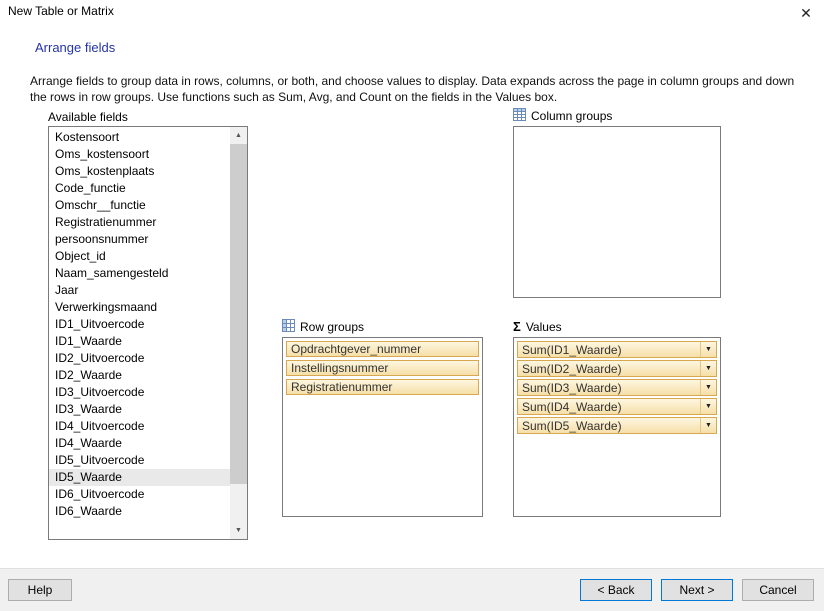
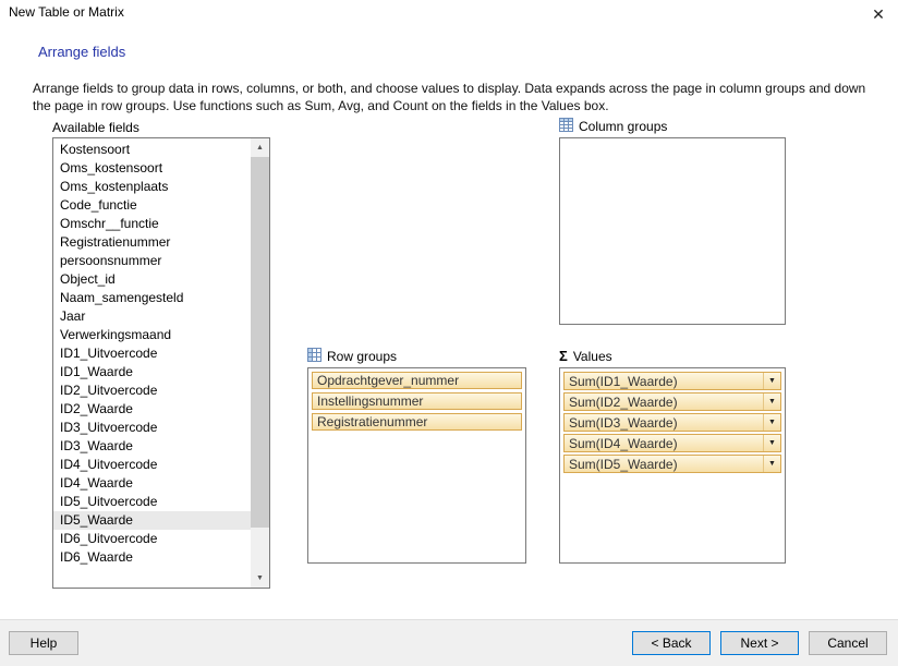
  New Table or Matrix
  ✕
  Arrange fields
- Arrange fields to group data in rows, columns, or both, and choose values to display. Data expands across the page in column groups and down the rows in row groups. Use functions such as Sum, Avg, and Count on the fields in the Values box.
+ Arrange fields to group data in rows, columns, or both, and choose values to display. Data expands across the page in column groups and down the page in row groups. Use functions such as Sum, Avg, and Count on the fields in the Values box.
  Available fields
  Kostensoort
  Oms_kostensoort
  Oms_kostenplaats
  Code_functie
  Omschr__functie
  Registratienummer
  persoonsnummer
  Object_id
  Naam_samengesteld
  Jaar
  Verwerkingsmaand
  ID1_Uitvoercode
  ID1_Waarde
  ID2_Uitvoercode
  ID2_Waarde
  ID3_Uitvoercode
  ID3_Waarde
  ID4_Uitvoercode
  ID4_Waarde
  ID5_Uitvoercode
  ID5_Waarde
  ID6_Uitvoercode
  ID6_Waarde
  Column groups
  Row groups
  Opdrachtgever_nummer
  Instellingsnummer
  Registratienummer
  Σ
  Values
  Sum(ID1_Waarde)
  Sum(ID2_Waarde)
  Sum(ID3_Waarde)
  Sum(ID4_Waarde)
  Sum(ID5_Waarde)
  Help
  < Back
  Next >
  Cancel
